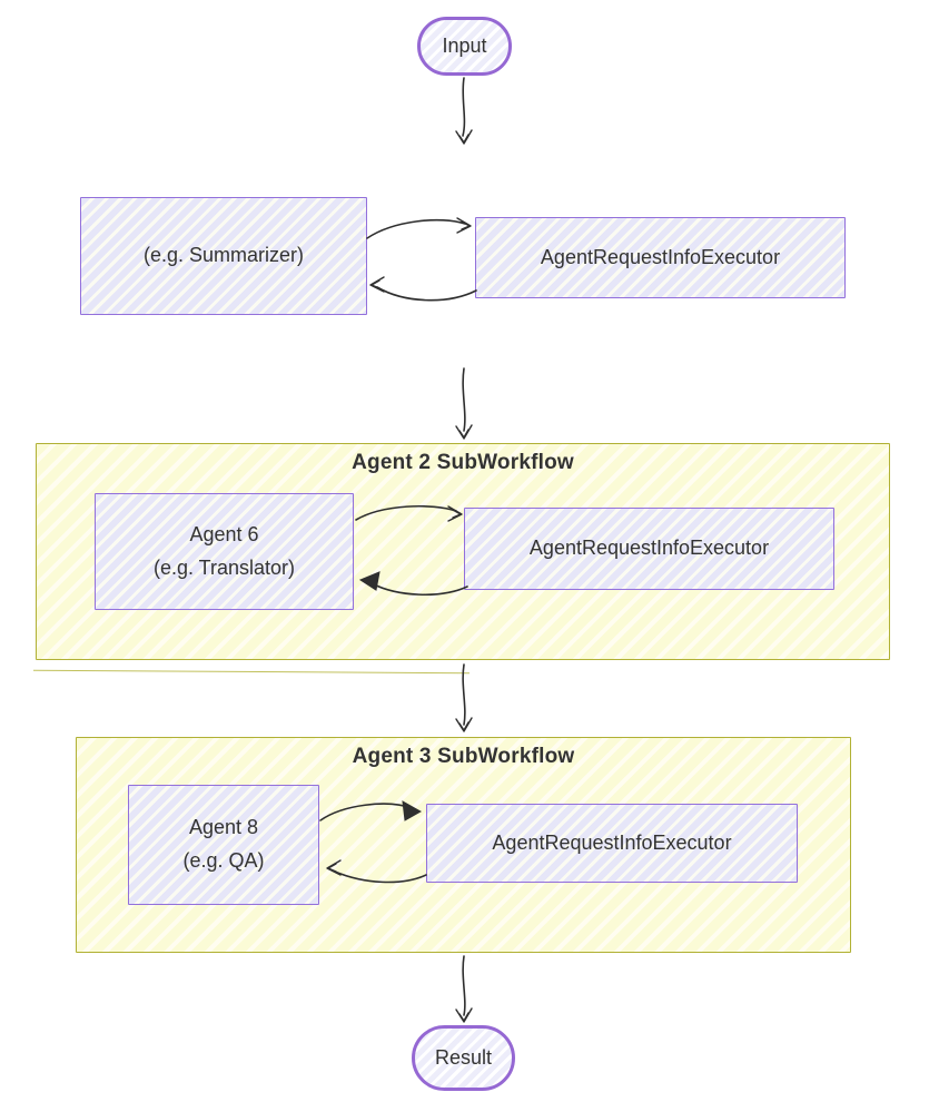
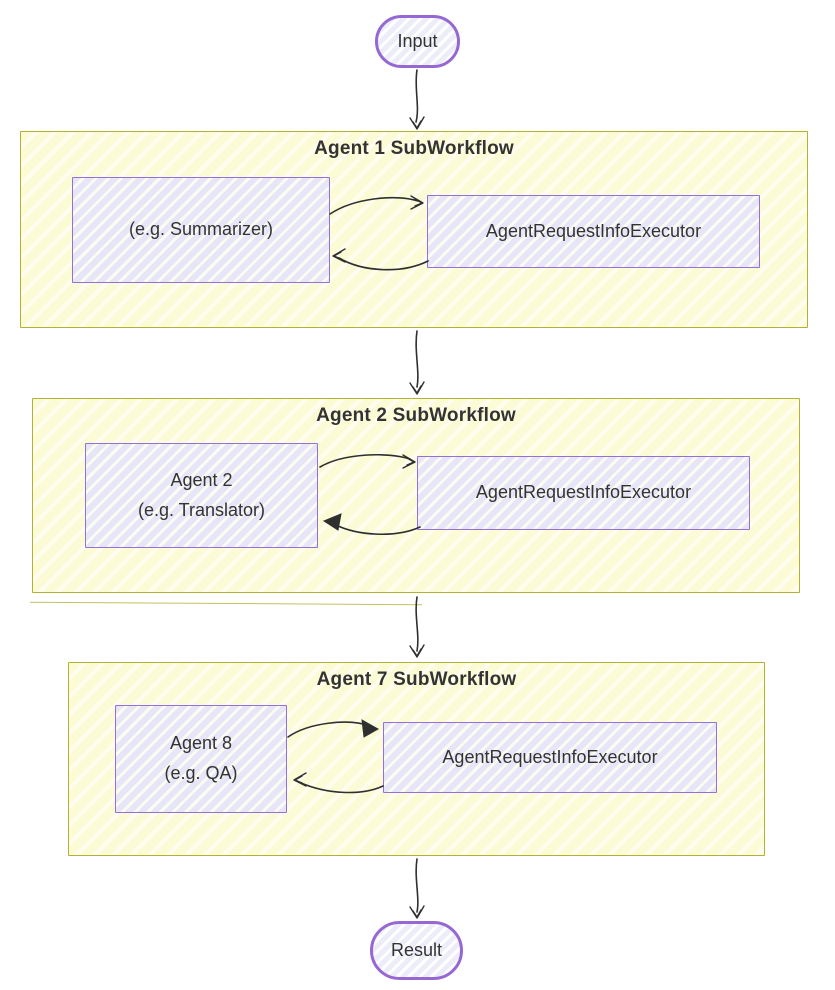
+ Agent 1 SubWorkflow
  Agent 2 SubWorkflow
- Agent 3 SubWorkflow
+ Agent 7 SubWorkflow
  (e.g. Summarizer)
  AgentRequestInfoExecutor
- Agent 6
+ Agent 2
  (e.g. Translator)
  AgentRequestInfoExecutor
  Agent 8
  (e.g. QA)
  AgentRequestInfoExecutor
  Input
  Result
